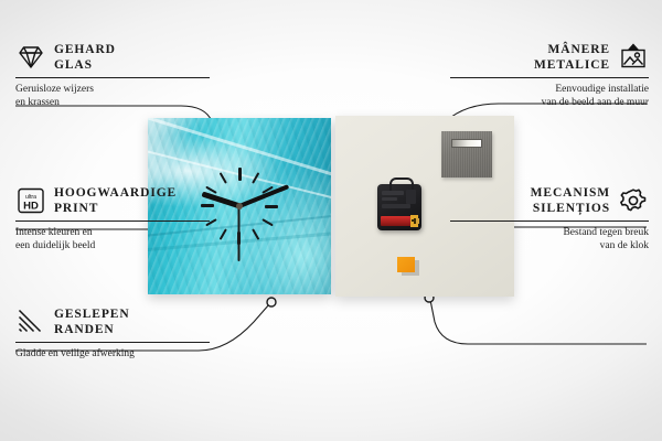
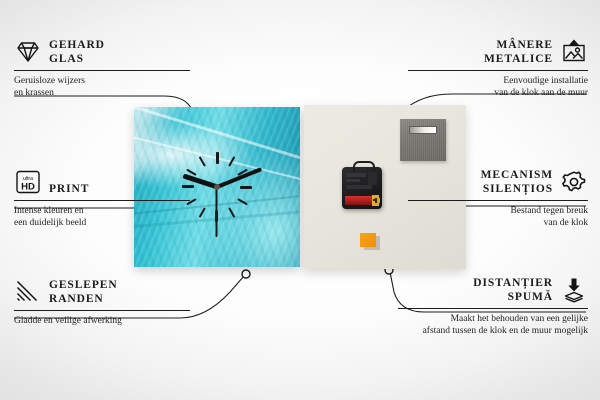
  GEHARD
  GLAS
  Geruisloze wijzers
  en krassen
  HD
- HOOGWAARDIGE
  PRINT
  Intense kleuren en
  een duidelijk beeld
  GESLEPEN
  RANDEN
  Gladde en veilige afwerking
  MÂNERE
  METALICE
  Eenvoudige installatie
- van de beeld aan de muur
+ van de klok aan de muur
  MECANISM
  SILENȚIOS
  Bestand tegen breuk
  van de klok
+ DISTANȚIER
+ SPUMĂ
+ Maakt het behouden van een gelijke
+ afstand tussen de klok en de muur mogelijk
